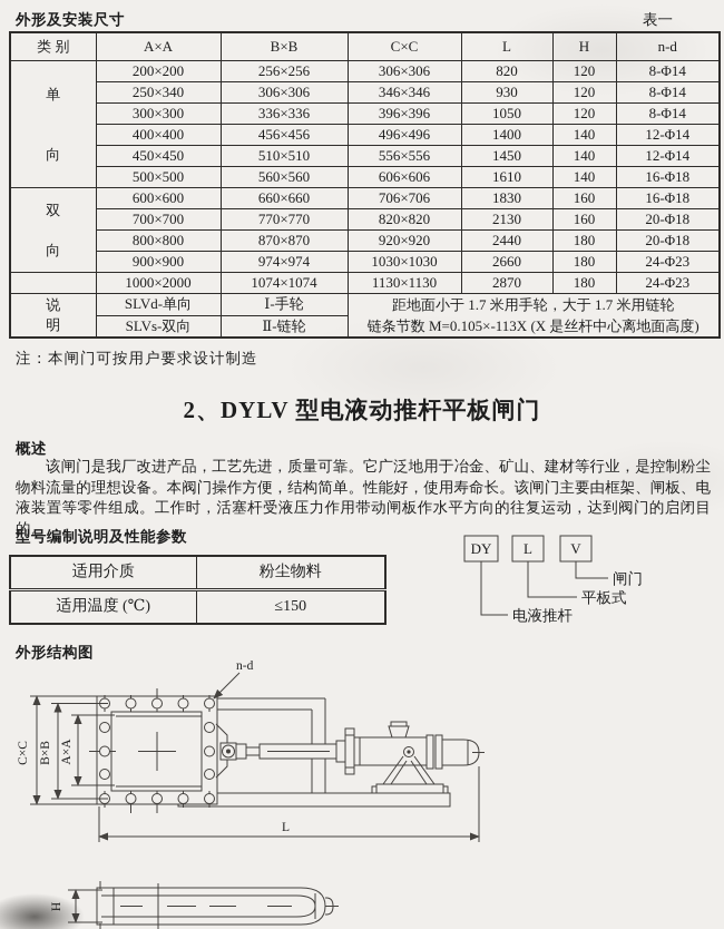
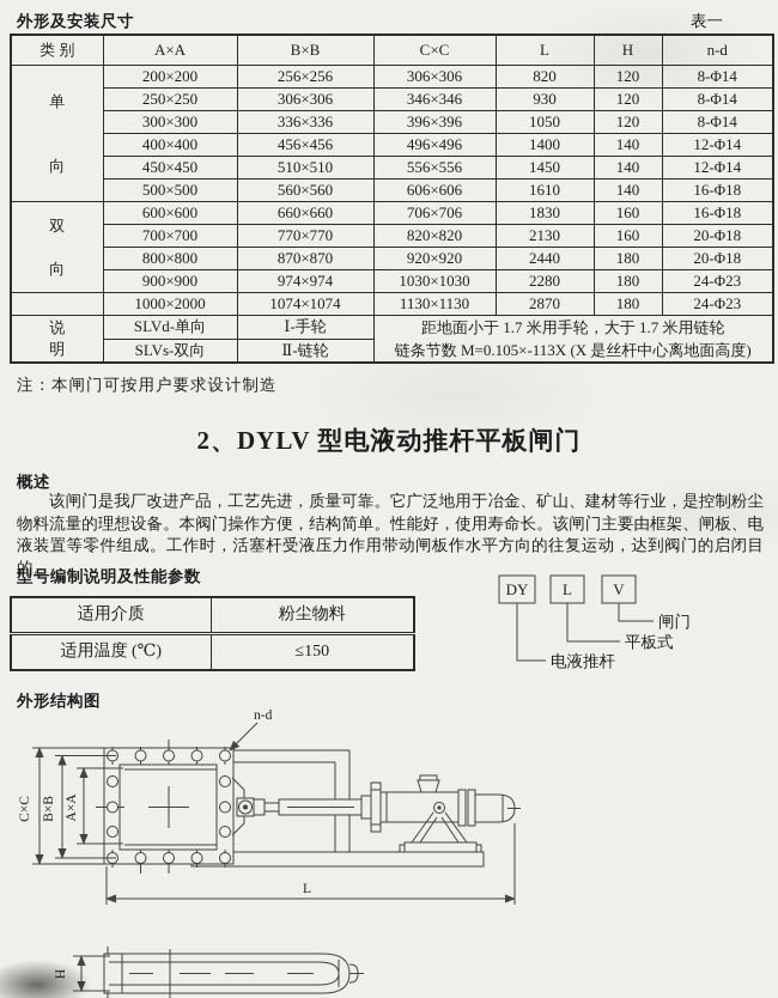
  外形及安装尺寸
  表一
  类 别	A×A	B×B	C×C	L	H	n-d
  单向	200×200	256×256	306×306	820	120	8-Φ14
- 250×340	306×306	346×346	930	120	8-Φ14
+ 250×250	306×306	346×346	930	120	8-Φ14
  300×300	336×336	396×396	1050	120	8-Φ14
  400×400	456×456	496×496	1400	140	12-Φ14
  450×450	510×510	556×556	1450	140	12-Φ14
  500×500	560×560	606×606	1610	140	16-Φ18
  双向	600×600	660×660	706×706	1830	160	16-Φ18
  700×700	770×770	820×820	2130	160	20-Φ18
  800×800	870×870	920×920	2440	180	20-Φ18
- 900×900	974×974	1030×1030	2660	180	24-Φ23
+ 900×900	974×974	1030×1030	2280	180	24-Φ23
  	1000×2000	1074×1074	1130×1130	2870	180	24-Φ23
  说明	SLVd-单向	Ⅰ-手轮	距地面小于 1.7 米用手轮，大于 1.7 米用链轮 链条节数 M=0.105×-113X (X 是丝杆中心离地面高度)
  SLVs-双向	Ⅱ-链轮
  注：本闸门可按用户要求设计制造
  2、DYLV 型电液动推杆平板闸门
  概述
  该闸门是我厂改进产品，工艺先进，质量可靠。它广泛地用于冶金、矿山、建材等行业，是控制粉尘物料流量的理想设备。本阀门操作方便，结构简单。性能好，使用寿命长。该闸门主要由框架、闸板、电液装置等零件组成。工作时，活塞杆受液压力作用带动闸板作水平方向的往复运动，达到阀门的启闭目的。
  型号编制说明及性能参数
  适用介质	粉尘物料
  适用温度 (℃)	≤150
  DY
  L
  V
  闸门
  平板式
  电液推杆
  外形结构图
  n-d
  L
